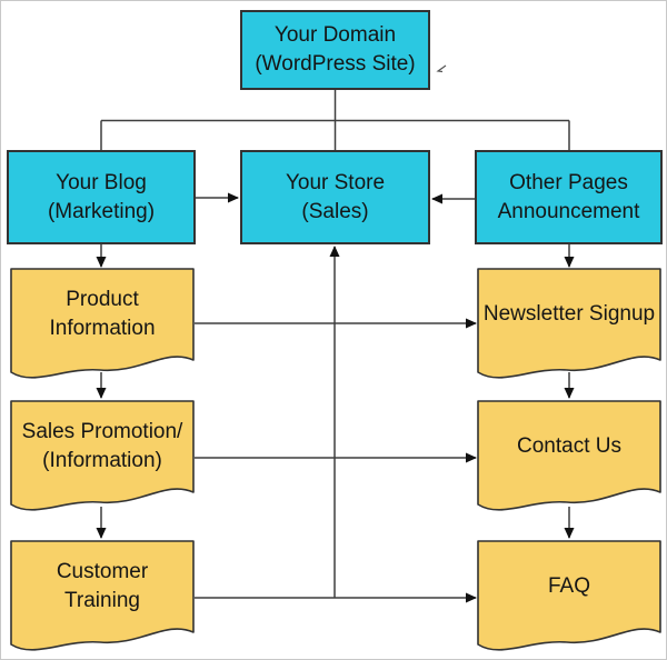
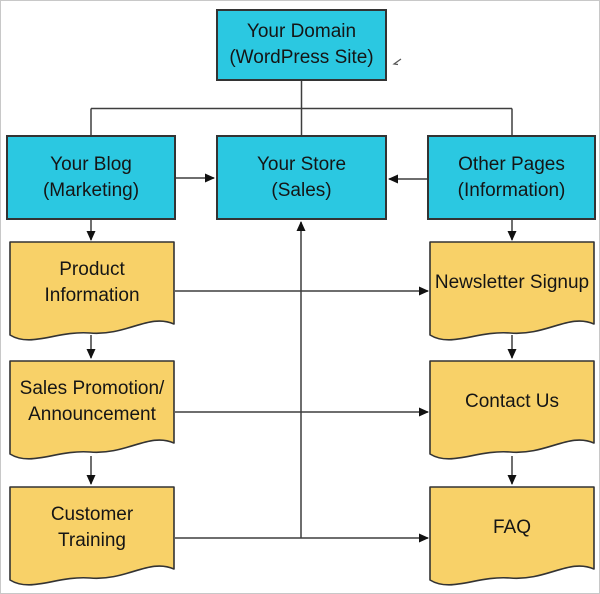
  Your Domain
  (WordPress Site)
  Your Blog
  (Marketing)
  Your Store
  (Sales)
  Other Pages
- Announcement
+ (Information)
  Product
  Information
  Sales Promotion/
- (Information)
+ Announcement
  Customer
  Training
  Newsletter Signup
  Contact Us
  FAQ
